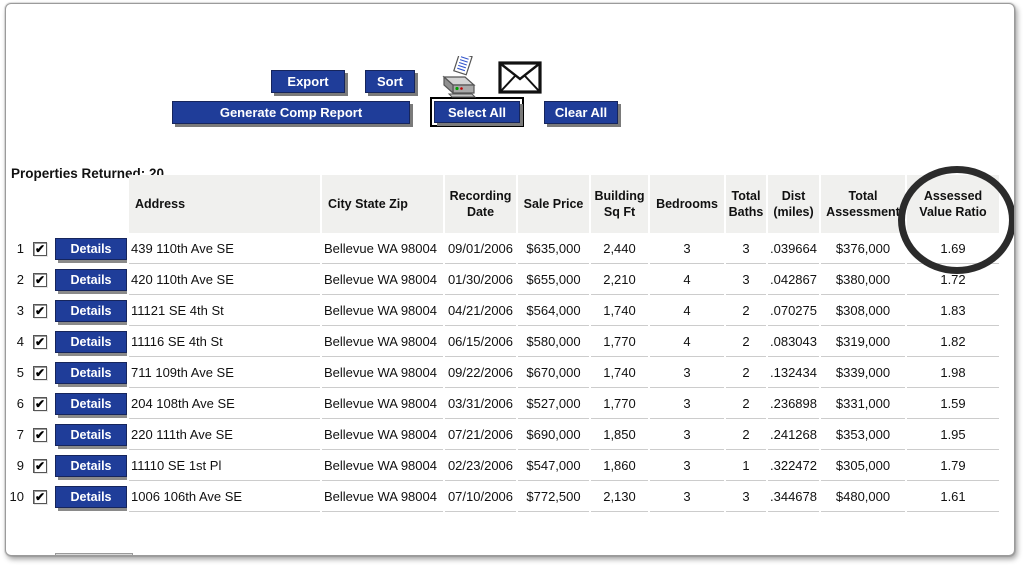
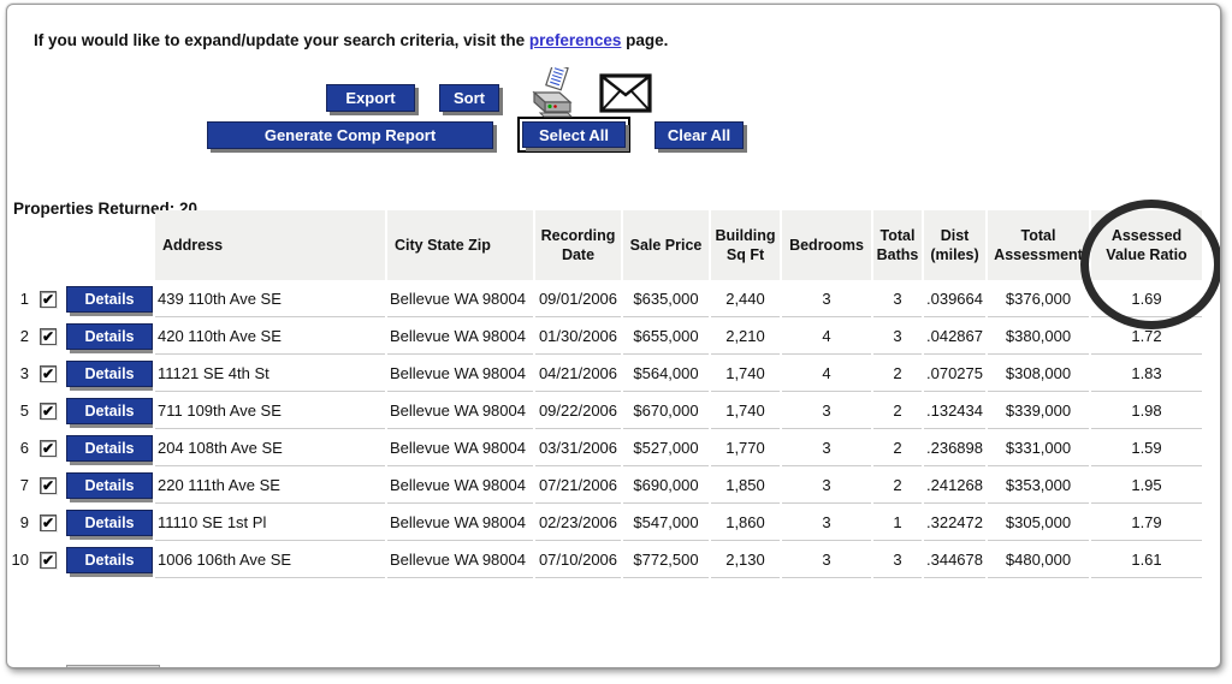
+ If you would like to expand/update your search criteria, visit the preferences page.
  Export
  Sort
  Generate Comp Report
  Select All
  Clear All
  Properties Returned: 20
  			Address	City State Zip	Recording Date	Sale Price	Building Sq Ft	Bedrooms	Total Baths	Dist (miles)	Total Assessment	Assessed Value Ratio
  1	✔	Details	439 110th Ave SE	Bellevue WA 98004	09/01/2006	$635,000	2,440	3	3	.039664	$376,000	1.69
  2	✔	Details	420 110th Ave SE	Bellevue WA 98004	01/30/2006	$655,000	2,210	4	3	.042867	$380,000	1.72
  3	✔	Details	11121 SE 4th St	Bellevue WA 98004	04/21/2006	$564,000	1,740	4	2	.070275	$308,000	1.83
- 4	✔	Details	11116 SE 4th St	Bellevue WA 98004	06/15/2006	$580,000	1,770	4	2	.083043	$319,000	1.82
  5	✔	Details	711 109th Ave SE	Bellevue WA 98004	09/22/2006	$670,000	1,740	3	2	.132434	$339,000	1.98
  6	✔	Details	204 108th Ave SE	Bellevue WA 98004	03/31/2006	$527,000	1,770	3	2	.236898	$331,000	1.59
  7	✔	Details	220 111th Ave SE	Bellevue WA 98004	07/21/2006	$690,000	1,850	3	2	.241268	$353,000	1.95
  9	✔	Details	11110 SE 1st Pl	Bellevue WA 98004	02/23/2006	$547,000	1,860	3	1	.322472	$305,000	1.79
  10	✔	Details	1006 106th Ave SE	Bellevue WA 98004	07/10/2006	$772,500	2,130	3	3	.344678	$480,000	1.61
